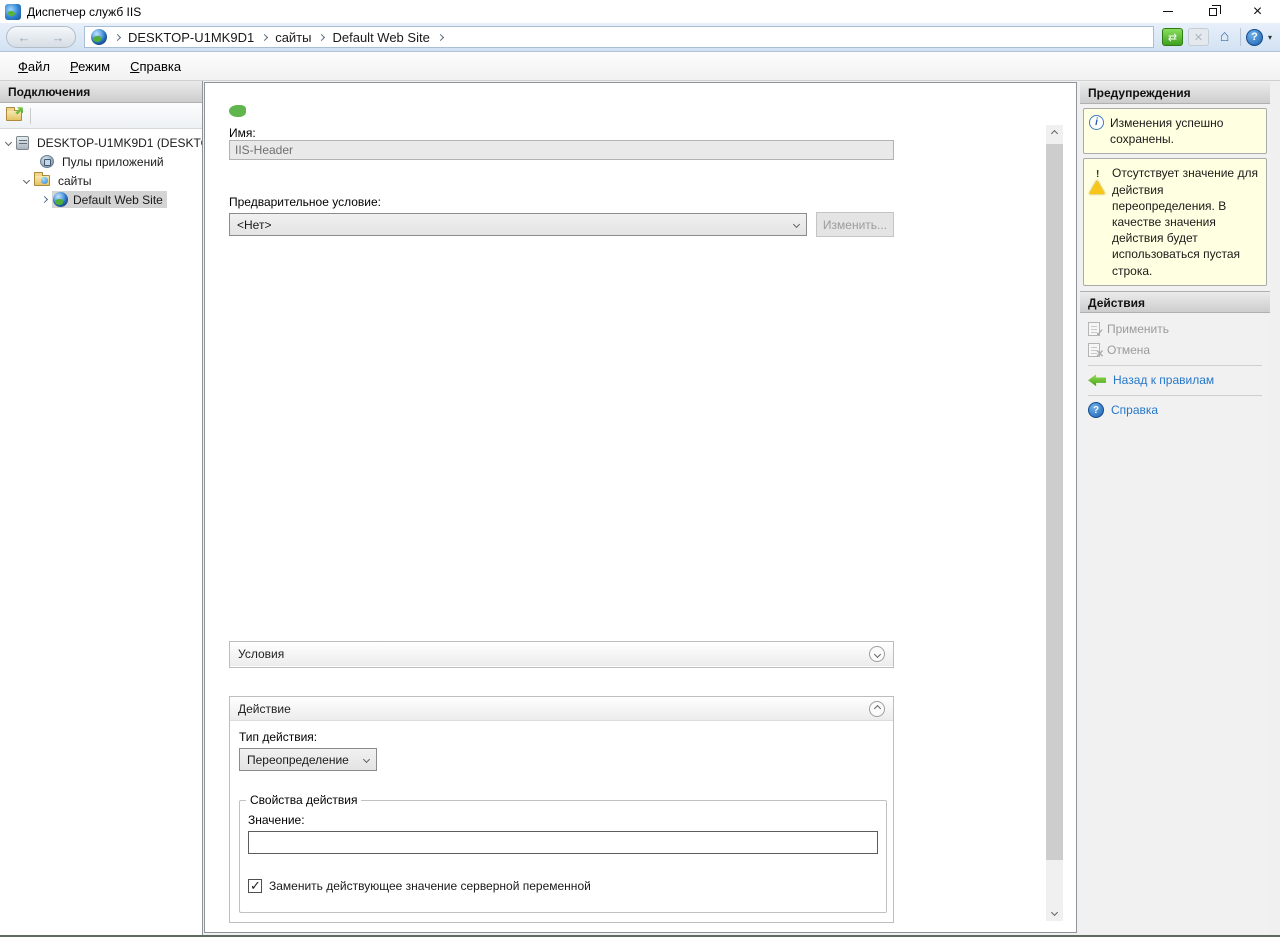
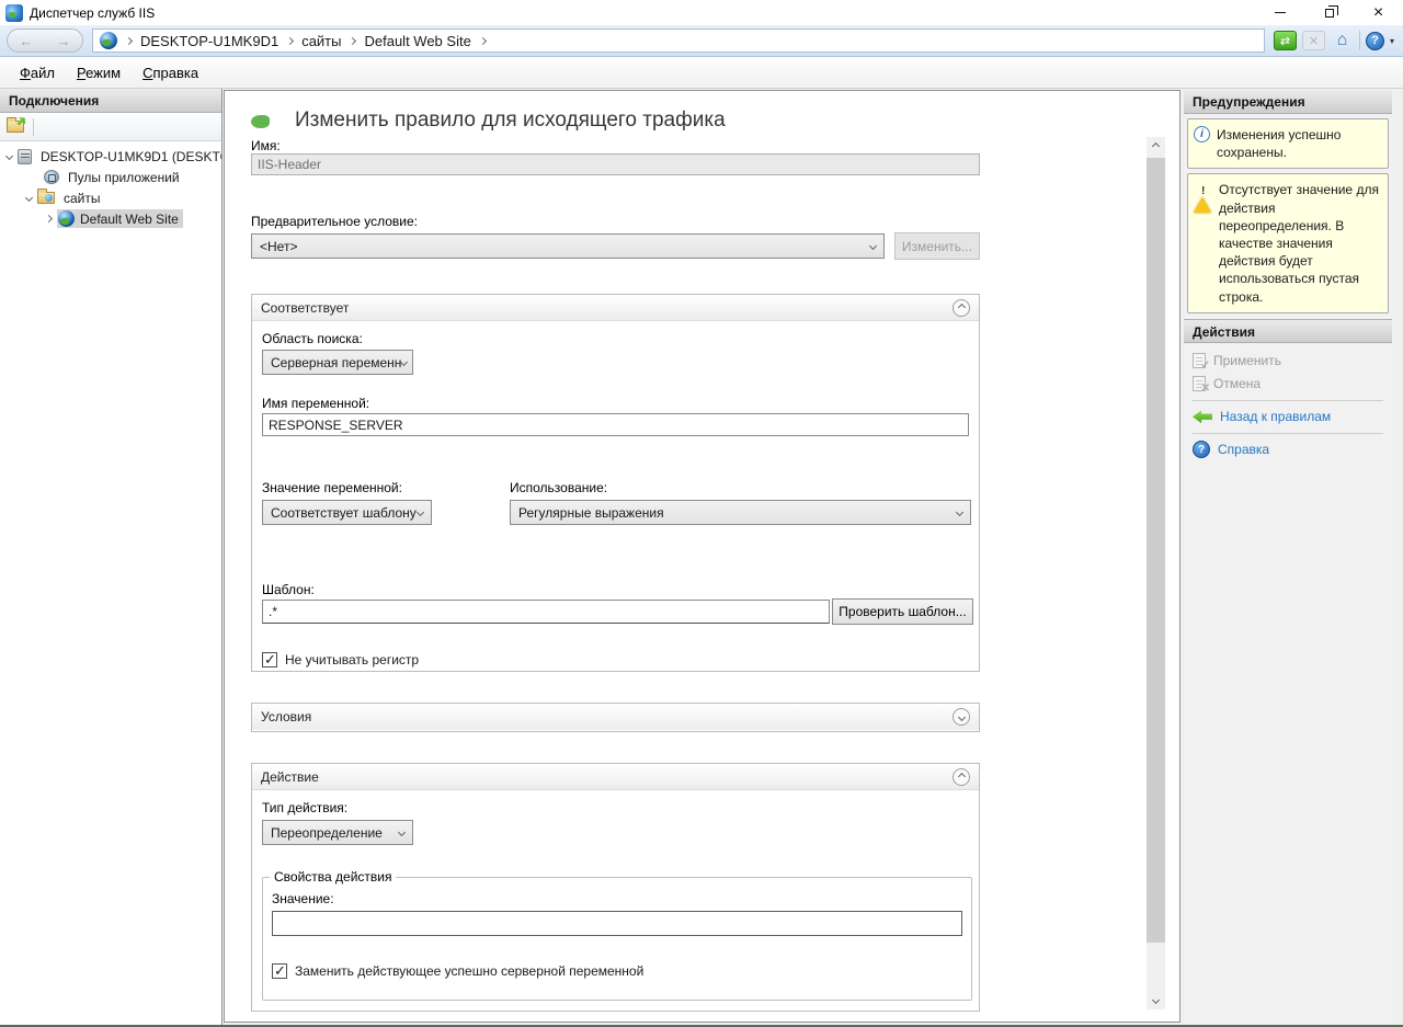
  Диспетчер служб IIS
  ×
  ←
  →
  DESKTOP-U1MK9D1
  сайты
  Default Web Site
  ⇄
  ✕
  ⌂
  ?
  ▾
  Файл
  Режим
  Справка
  Подключения
  DESKTOP-U1MK9D1 (DESKT
  Пулы приложений
  сайты
  Default Web Site
+ Изменить правило для исходящего трафика
  Имя:
  IIS-Header
  Предварительное условие:
  <Нет>
  Изменить...
+ Соответствует
+ Область поиска:
+ Серверная переменн
+ Имя переменной:
+ RESPONSE_SERVER
+ Значение переменной:
+ Соответствует шаблону
+ Использование:
+ Регулярные выражения
+ Шаблон:
+ .*
+ Проверить шаблон...
+ Не учитывать регистр
  Условия
  Действие
  Тип действия:
  Переопределение
  Свойства действия
  Значение:
- Заменить действующее значение серверной переменной
+ Заменить действующее успешно серверной переменной
  Предупреждения
  i
  Изменения успешно сохранены.
  !
  Отсутствует значение для действия переопределения. В качестве значения действия будет использоваться пустая строка.
  Действия
  ✓
  Применить
  ✕
  Отмена
  Назад к правилам
  ?
  Справка
